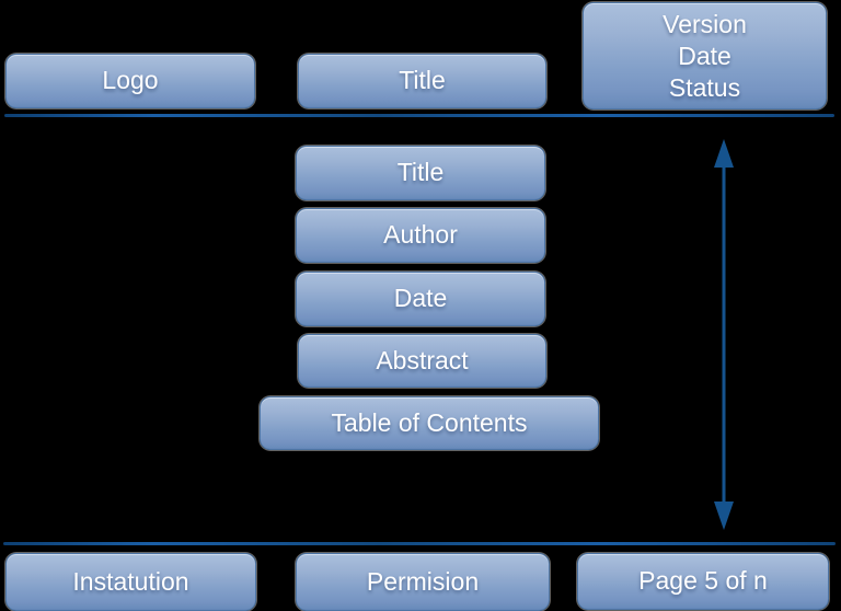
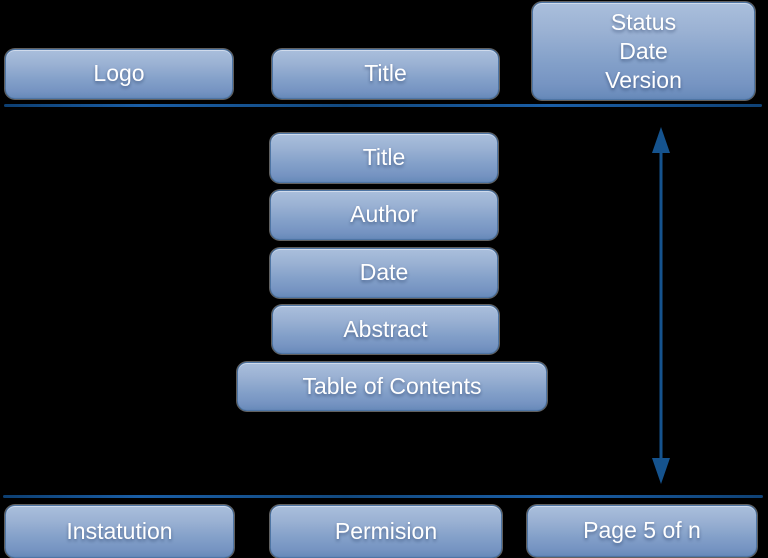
  Logo
  Title
- Version
+ Status
  Date
- Status
+ Version
  Title
  Author
  Date
  Abstract
  Table of Contents
  Instatution
  Permision
  Page 5 of n
